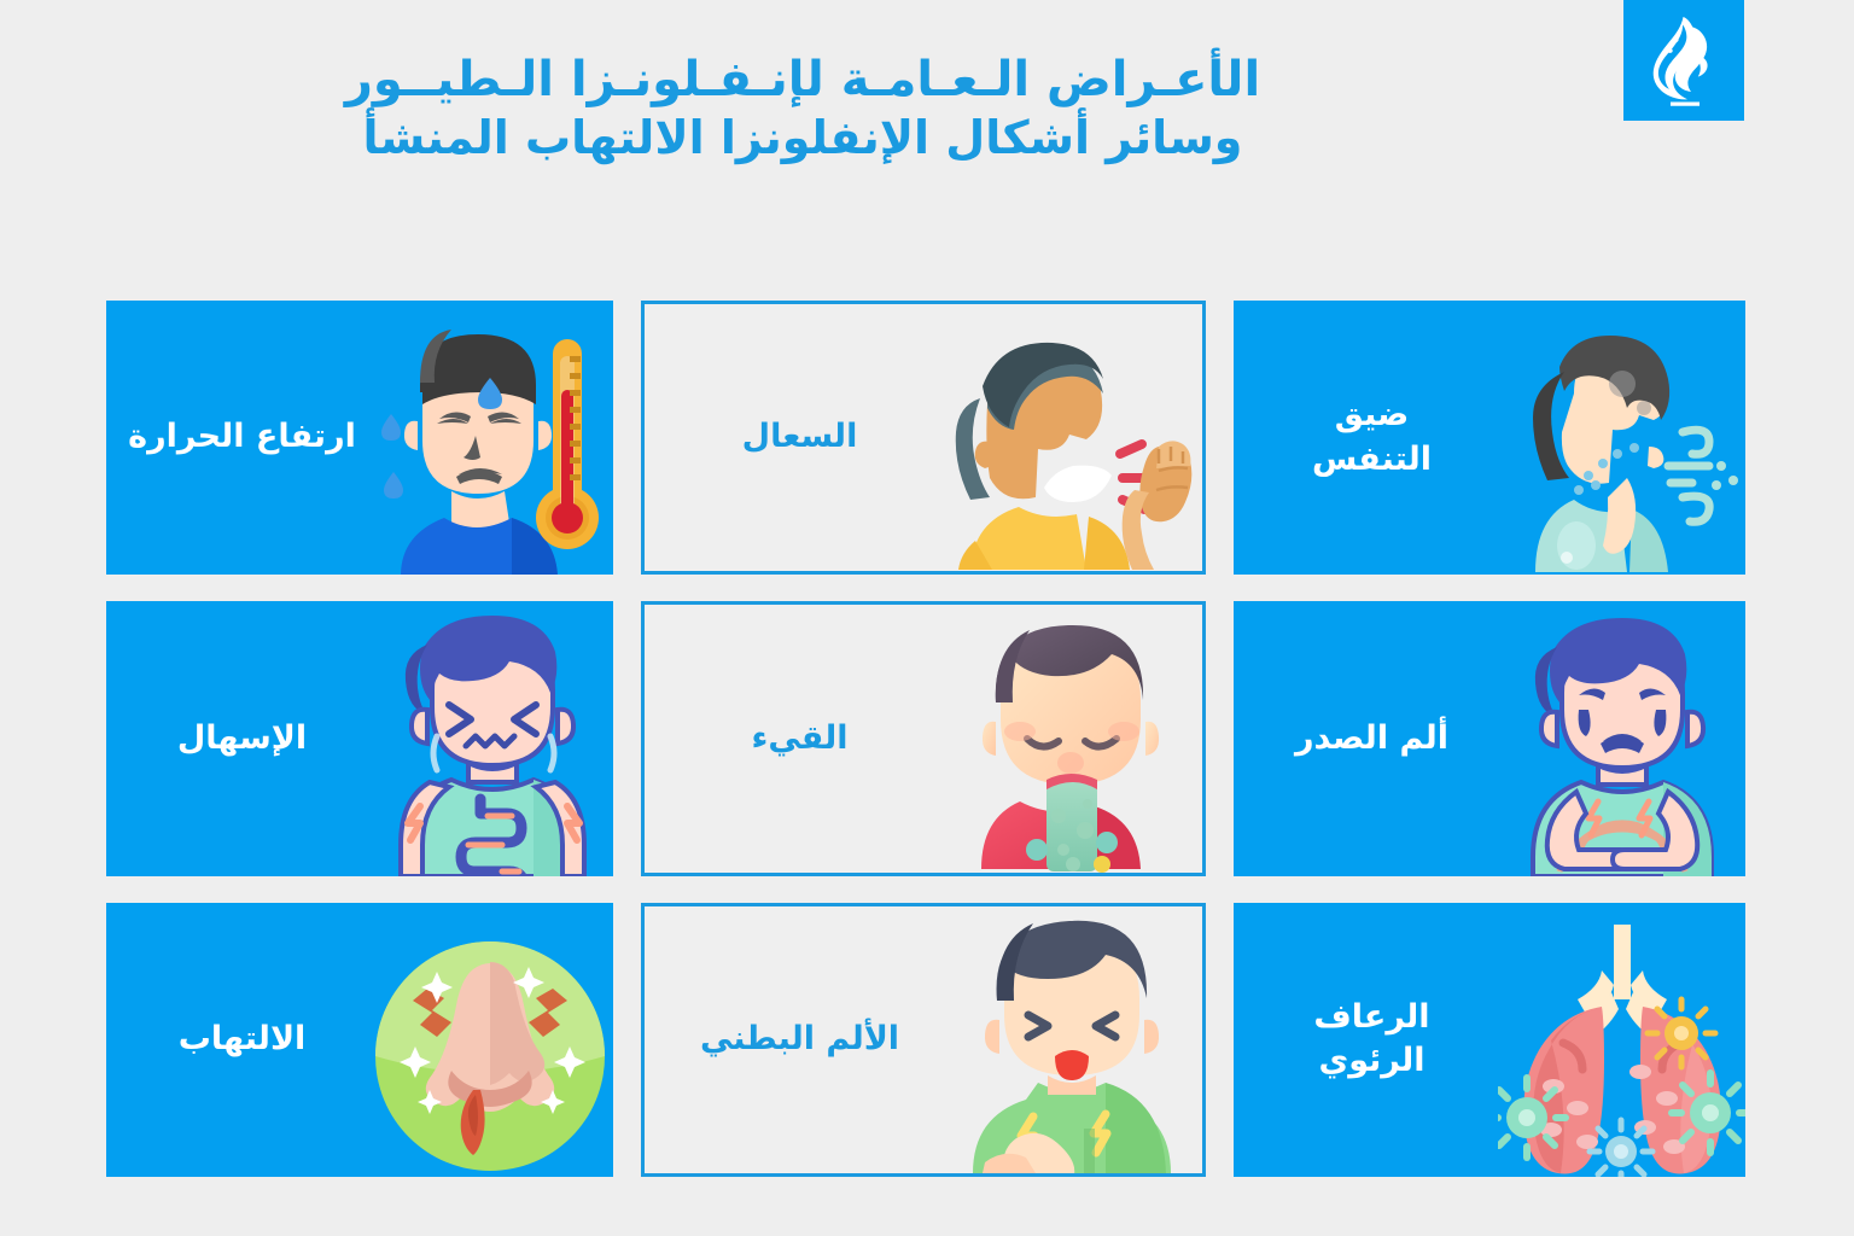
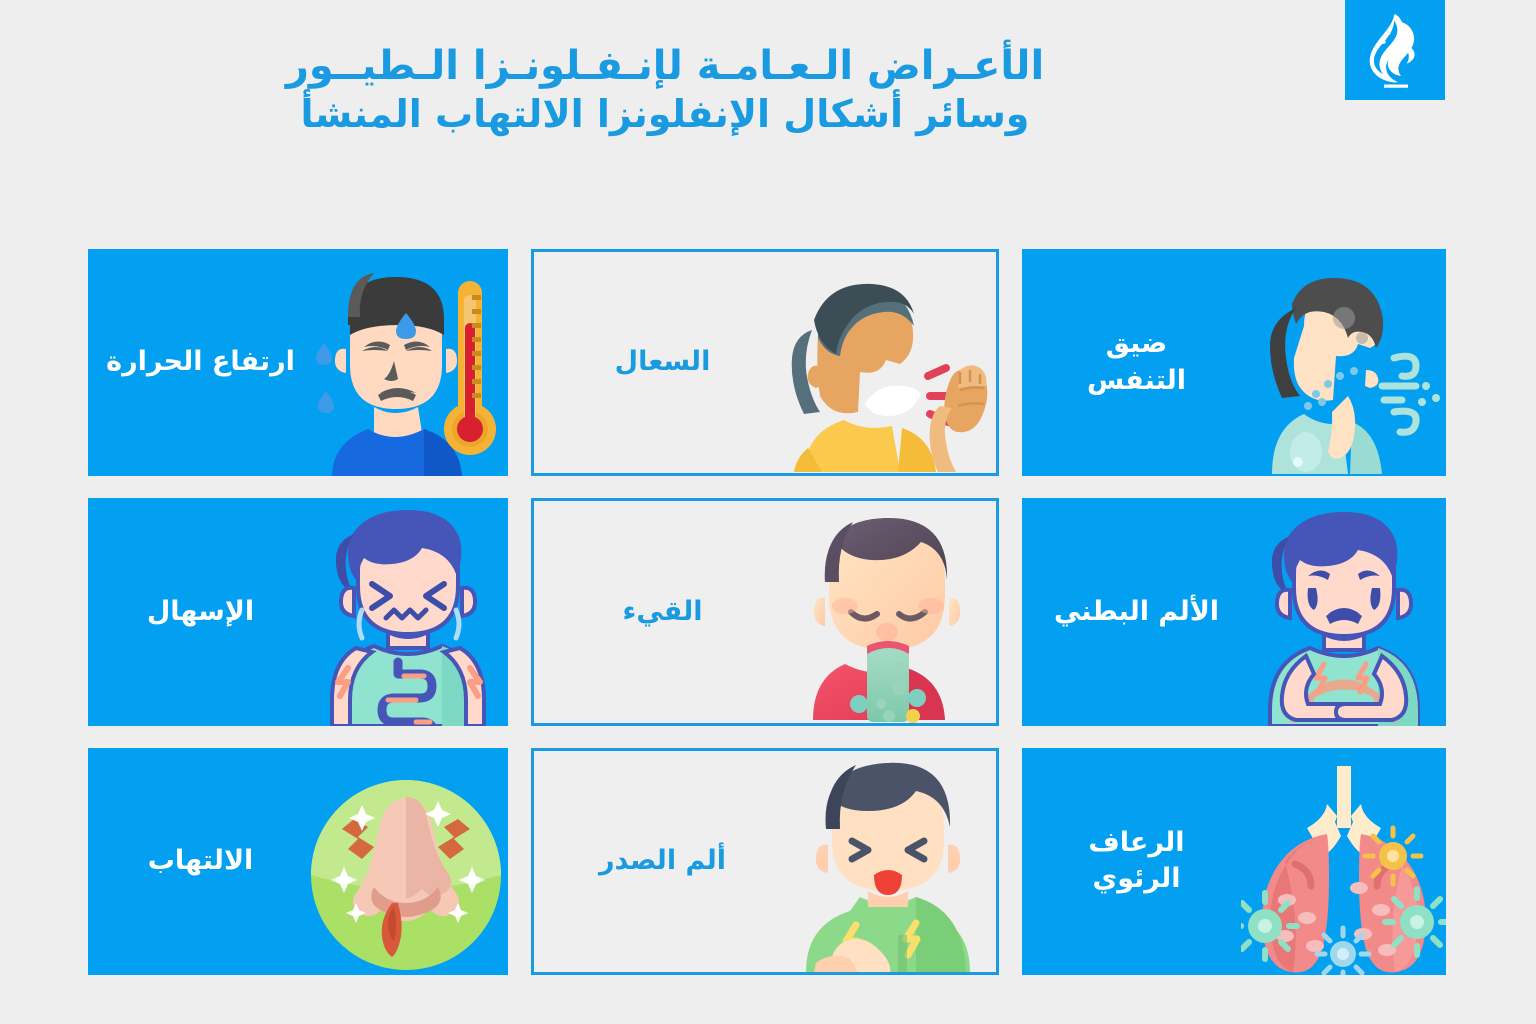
  الأعـراض الـعـامـة لإنـفـلونـزا الـطيــور
  وسائر أشكال الإنفلونزا الالتهاب المنشأ
  ضيق
  التنفس
  السعال
  ارتفاع الحرارة
- ألم الصدر
+ الألم البطني
  القيء
  الإسهال
  الرعاف
  الرئوي
- الألم البطني
+ ألم الصدر
  الالتهاب
